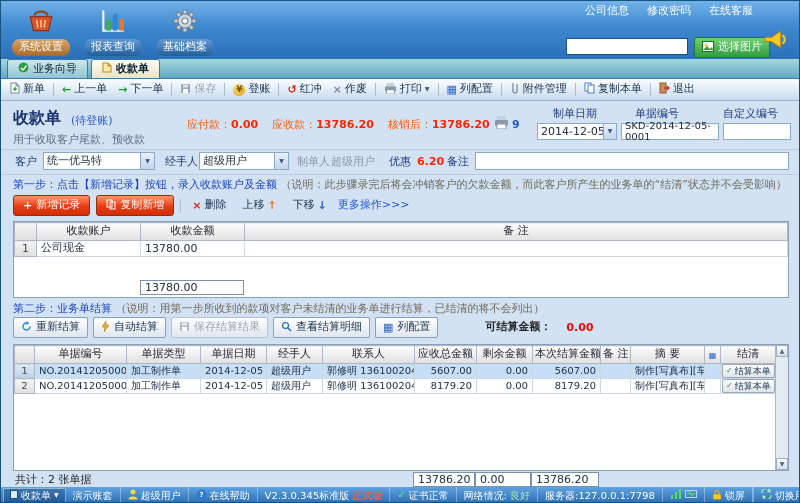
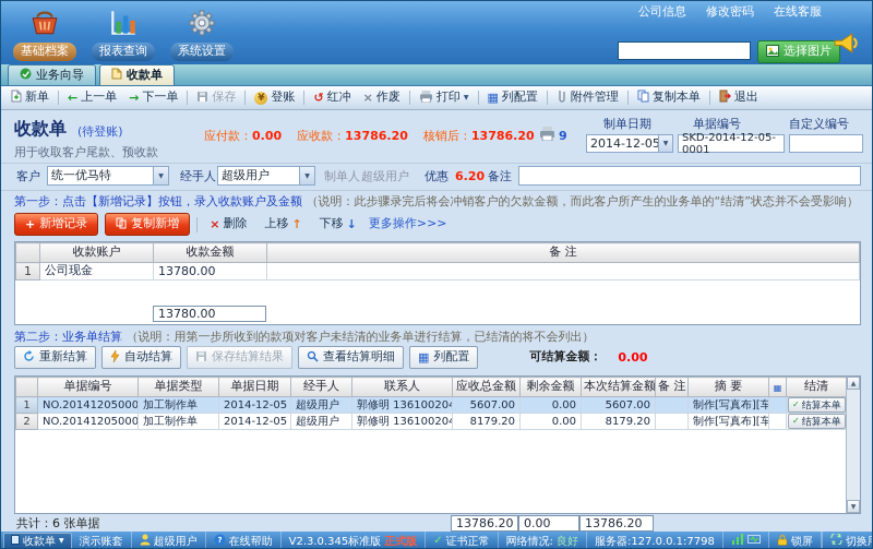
  公司信息
  修改密码
  在线客服
- 系统设置
+ 基础档案
  报表查询
- 基础档案
+ 系统设置
  选择图片
  业务向导
  收款单
  新单
  ←
  上一单
  →
  下一单
  保存
  ¥
  登账
  ↺
  红冲
  ×
  作废
  打印
  ▦
  列配置
  附件管理
  复制本单
  退出
  收款单
  (待登账)
  应付款：0.00
  应收款：13786.20
  核销后：13786.20
  9
  制单日期
  单据编号
  自定义编号
  2014-12-05
  SKD-2014-12-05-0001
  用于收取客户尾款、预收款
  客户
  统一优马特
  经手人
  超级用户
  制单人
  超级用户
  优惠
  6.20
  备注
  第一步：点击【新增记录】按钮，录入收款账户及金额 （说明：此步骤录完后将会冲销客户的欠款金额，而此客户所产生的业务单的“结清”状态并不会受影响）
  +
  新增记录
  复制新增
  ×
  删除
  上移
  ↑
  下移
  ↓
  更多操作>>>
  	收款账户	收款金额	备 注
  1	公司现金	13780.00
  13780.00
  第二步：业务单结算 （说明：用第一步所收到的款项对客户未结清的业务单进行结算，已结清的将不会列出）
  重新结算
  自动结算
  保存结算结果
  查看结算明细
  ▦
  列配置
  可结算金额：
  0.00
  	单据编号	单据类型	单据日期	经手人	联系人	应收总金额	剩余金额	本次结算金额	备 注	摘 要	▦	结清
  1	NO.20141205000	加工制作单	2014-12-05	超级用户	郭修明 13610020	5607.00	0.00	5607.00		制作[写真布][车		✓ 结算本单
  2	NO.20141205000	加工制作单	2014-12-05	超级用户	郭修明 136100204	8179.20	0.00	8179.20		制作[写真布][车		✓ 结算本单
- 共计：2 张单据
+ 共计：6 张单据
  13786.20
  0.00
  13786.20
  收款单
  演示账套
  超级用户
  ?
  在线帮助
  V2.3.0.345标准版
  正式版
  ✓
  证书正常
  网络情况:
  良好
  服务器:127.0.0.1:7798
  锁屏
